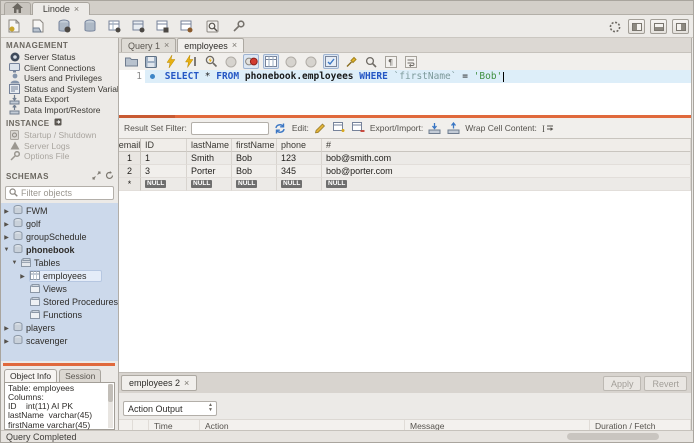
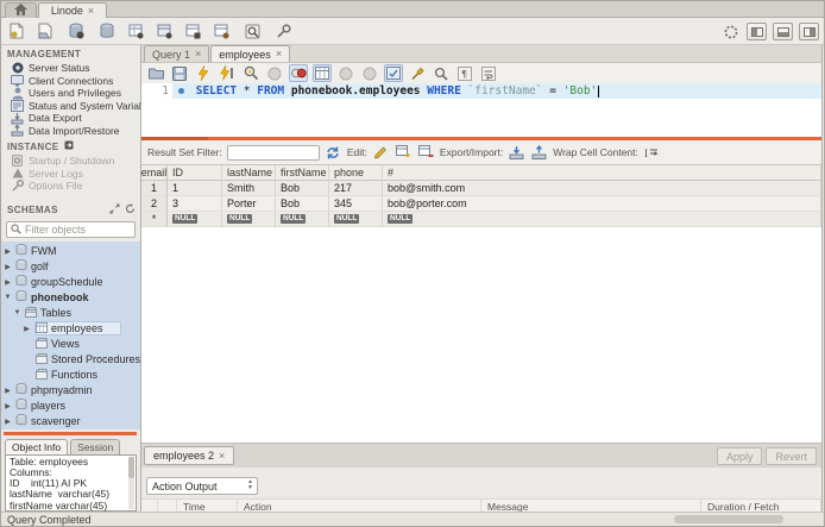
  Linode
  ×
  MANAGEMENT
  Server Status
  Client Connections
  Users and Privileges
  Status and System Varia
  Data Export
  Data Import/Restore
  INSTANCE
  Startup / Shutdown
  Server Logs
  Options File
  SCHEMAS
  Filter objects
  FWM
  golf
  groupSchedule
  phonebook
  Tables
  employees
  Views
  Stored Procedures
  Functions
+ phpmyadmin
  players
  scavenger
  Object Info
  Session
  Table: employees
  Columns:
  ID int(11) AI PK
  lastName varchar(45)
  firstName varchar(45)
  Query 1
  ×
  employees
  ×
  ¶
  1
  SELECT
  *
  FROM
  phonebook.employees
  WHERE
  `firstName`
  =
  'Bob'
  Result Set Filter:
  Edit:
  Export/Import:
  Wrap Cell Content:
  I
  email
  ID
  lastName
  firstName
  phone
  #
  1
  1
  Smith
  Bob
- 123
+ 217
  bob@smith.com
  2
  3
  Porter
  Bob
  345
  bob@porter.com
  *
  employees 2
  ×
  Apply
  Revert
  Action Output
  Time
  Action
  Message
  Duration / Fetch
  Query Completed
